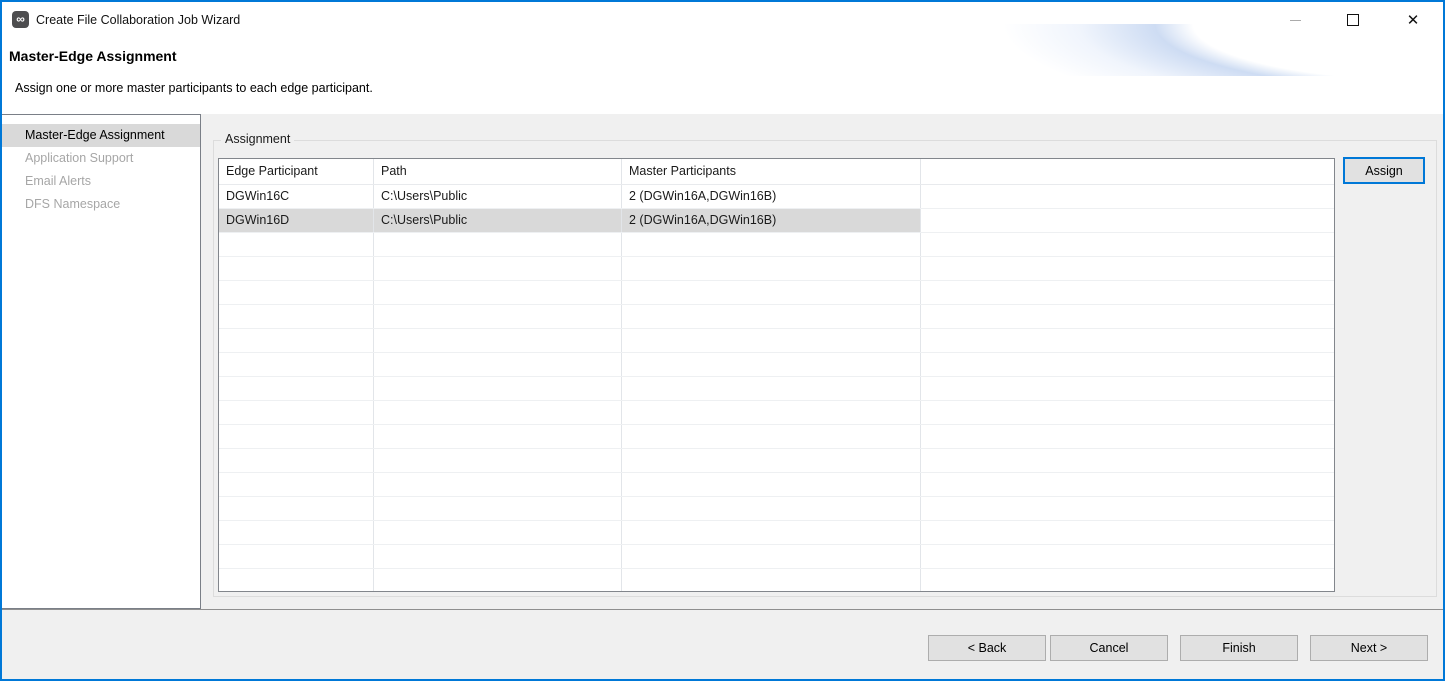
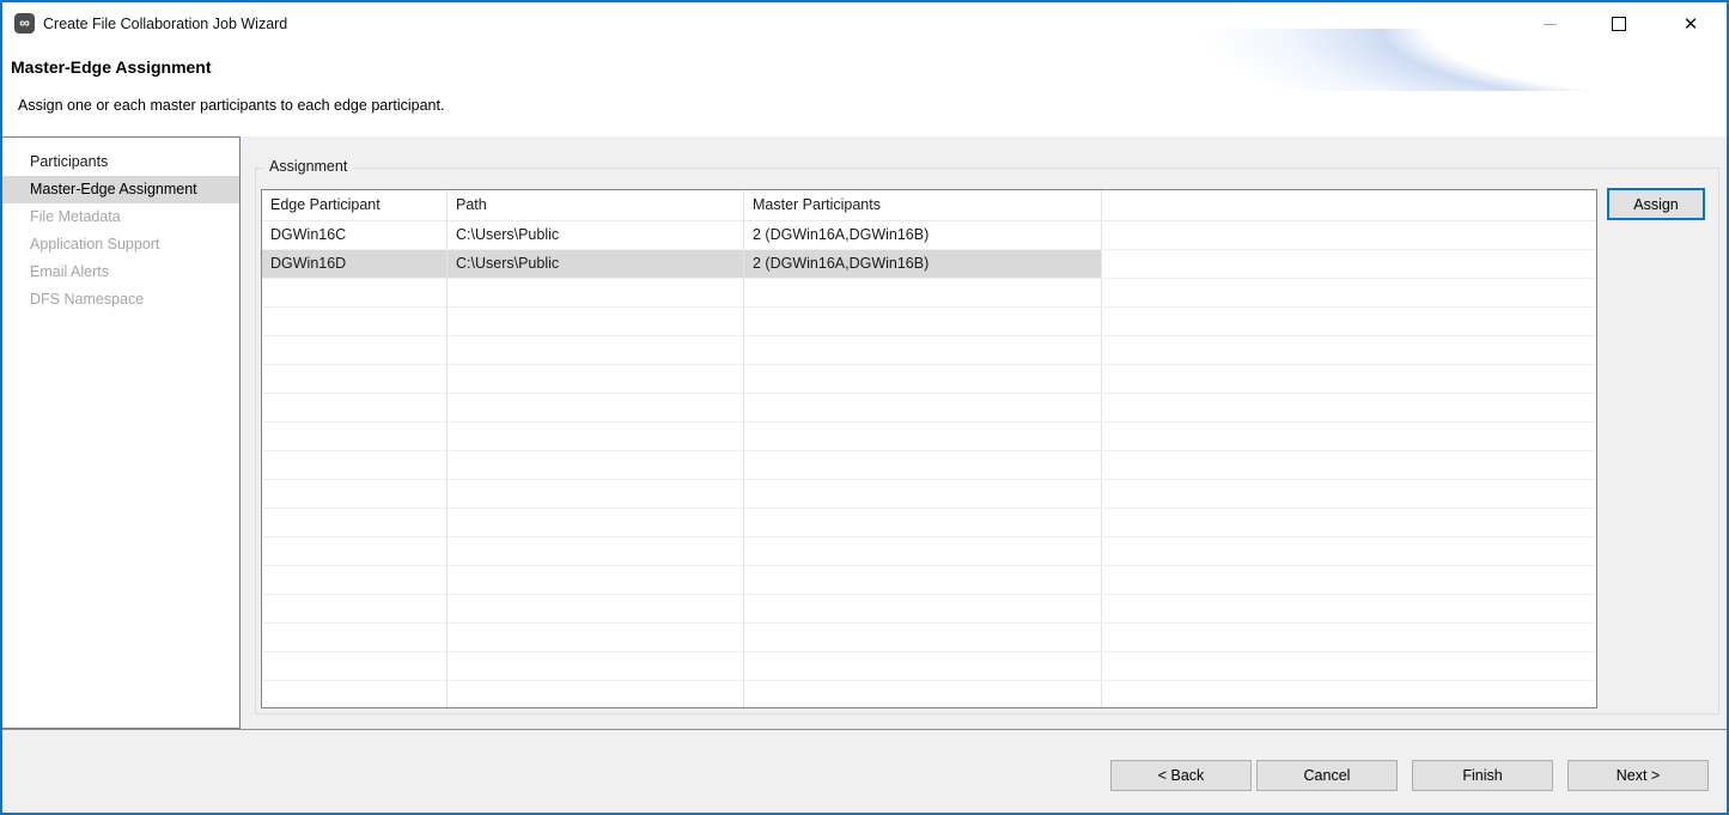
  ∞
  Create File Collaboration Job Wizard
  ✕
  Master-Edge Assignment
- Assign one or more master participants to each edge participant.
+ Assign one or each master participants to each edge participant.
+ Participants
  Master-Edge Assignment
+ File Metadata
  Application Support
  Email Alerts
  DFS Namespace
  Assignment
  Edge Participant
  Path
  Master Participants
  DGWin16C
  C:\Users\Public
  2 (DGWin16A,DGWin16B)
  DGWin16D
  C:\Users\Public
  2 (DGWin16A,DGWin16B)
  Assign
  < Back
  Cancel
  Finish
  Next >
